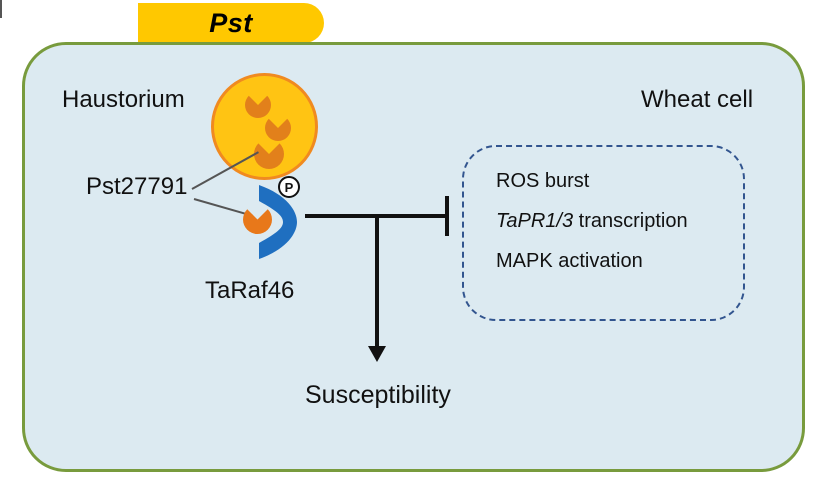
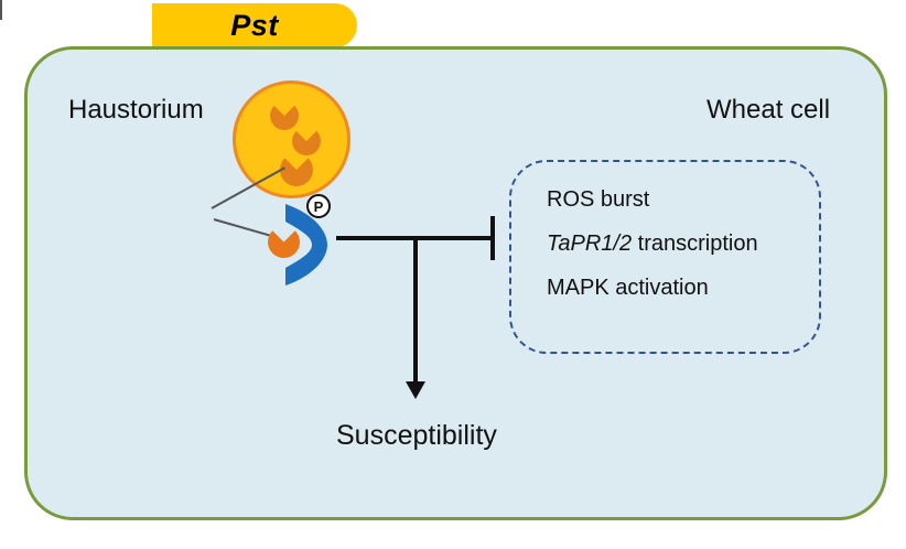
  Pst
  Haustorium
  Wheat cell
- Pst27791
- TaRaf46
  Susceptibility
  P
  ROS burst
- TaPR1/3 transcription
+ TaPR1/2 transcription
  MAPK activation
